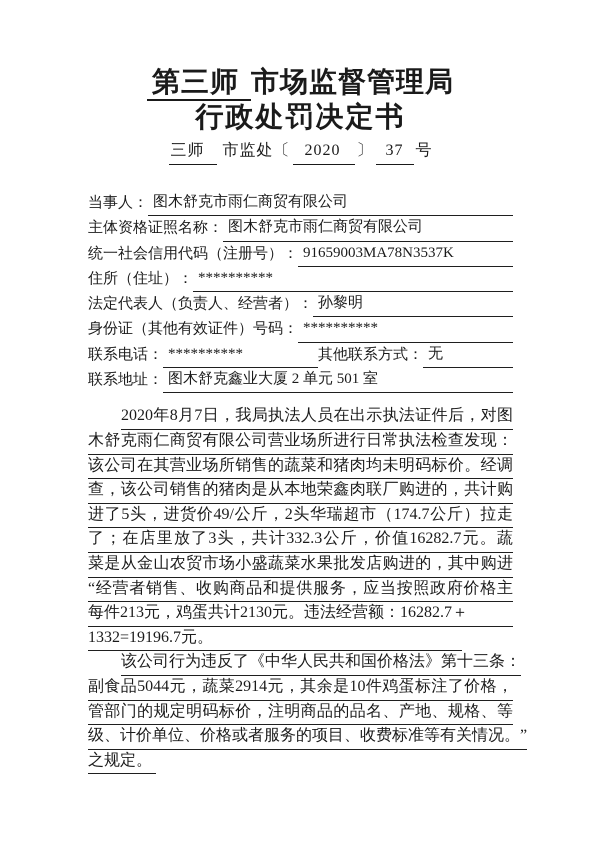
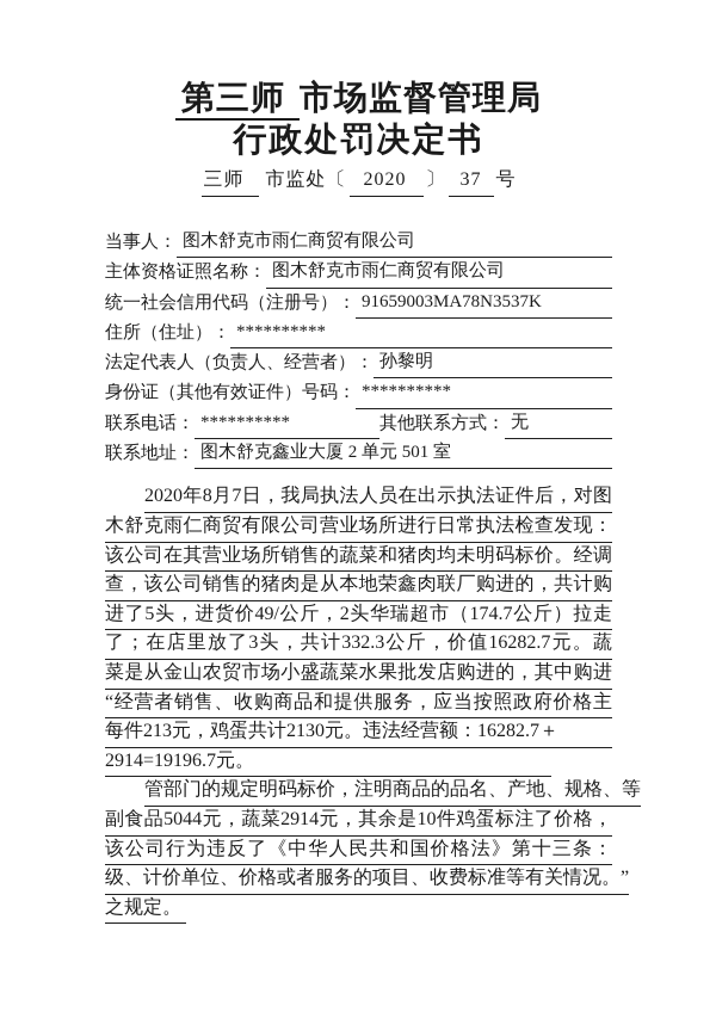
  第三师 市场监督管理局
  行政处罚决定书
  三师 市监处〔 2020 〕 37 号
  当事人：
  图木舒克市雨仁商贸有限公司
  主体资格证照名称：
  图木舒克市雨仁商贸有限公司
  统一社会信用代码（注册号）：
  91659003MA78N3537K
  住所（住址）：
  **********
  法定代表人（负责人、经营者）：
  孙黎明
  身份证（其他有效证件）号码：
  **********
  联系电话：
  **********
  其他联系方式：
  无
  联系地址：
  图木舒克鑫业大厦 2 单元 501 室
  2020年8月7日，我局执法人员在出示执法证件后，对图
  木舒克雨仁商贸有限公司营业场所进行日常执法检查发现：
  该公司在其营业场所销售的蔬菜和猪肉均未明码标价。经调
  查，该公司销售的猪肉是从本地荣鑫肉联厂购进的，共计购
  进了5头，进货价49/公斤，2头华瑞超市（174.7公斤）拉走
  了；在店里放了3头，共计332.3公斤，价值16282.7元。蔬
  菜是从金山农贸市场小盛蔬菜水果批发店购进的，其中购进
  “经营者销售、收购商品和提供服务，应当按照政府价格主
  每件213元，鸡蛋共计2130元。违法经营额：16282.7＋
- 1332=19196.7元。
+ 2914=19196.7元。
- 该公司行为违反了《中华人民共和国价格法》第十三条：
+ 管部门的规定明码标价，注明商品的品名、产地、规格、等
  副食品5044元，蔬菜2914元，其余是10件鸡蛋标注了价格，
- 管部门的规定明码标价，注明商品的品名、产地、规格、等
+ 该公司行为违反了《中华人民共和国价格法》第十三条：
  级、计价单位、价格或者服务的项目、收费标准等有关情况。”
  之规定。
